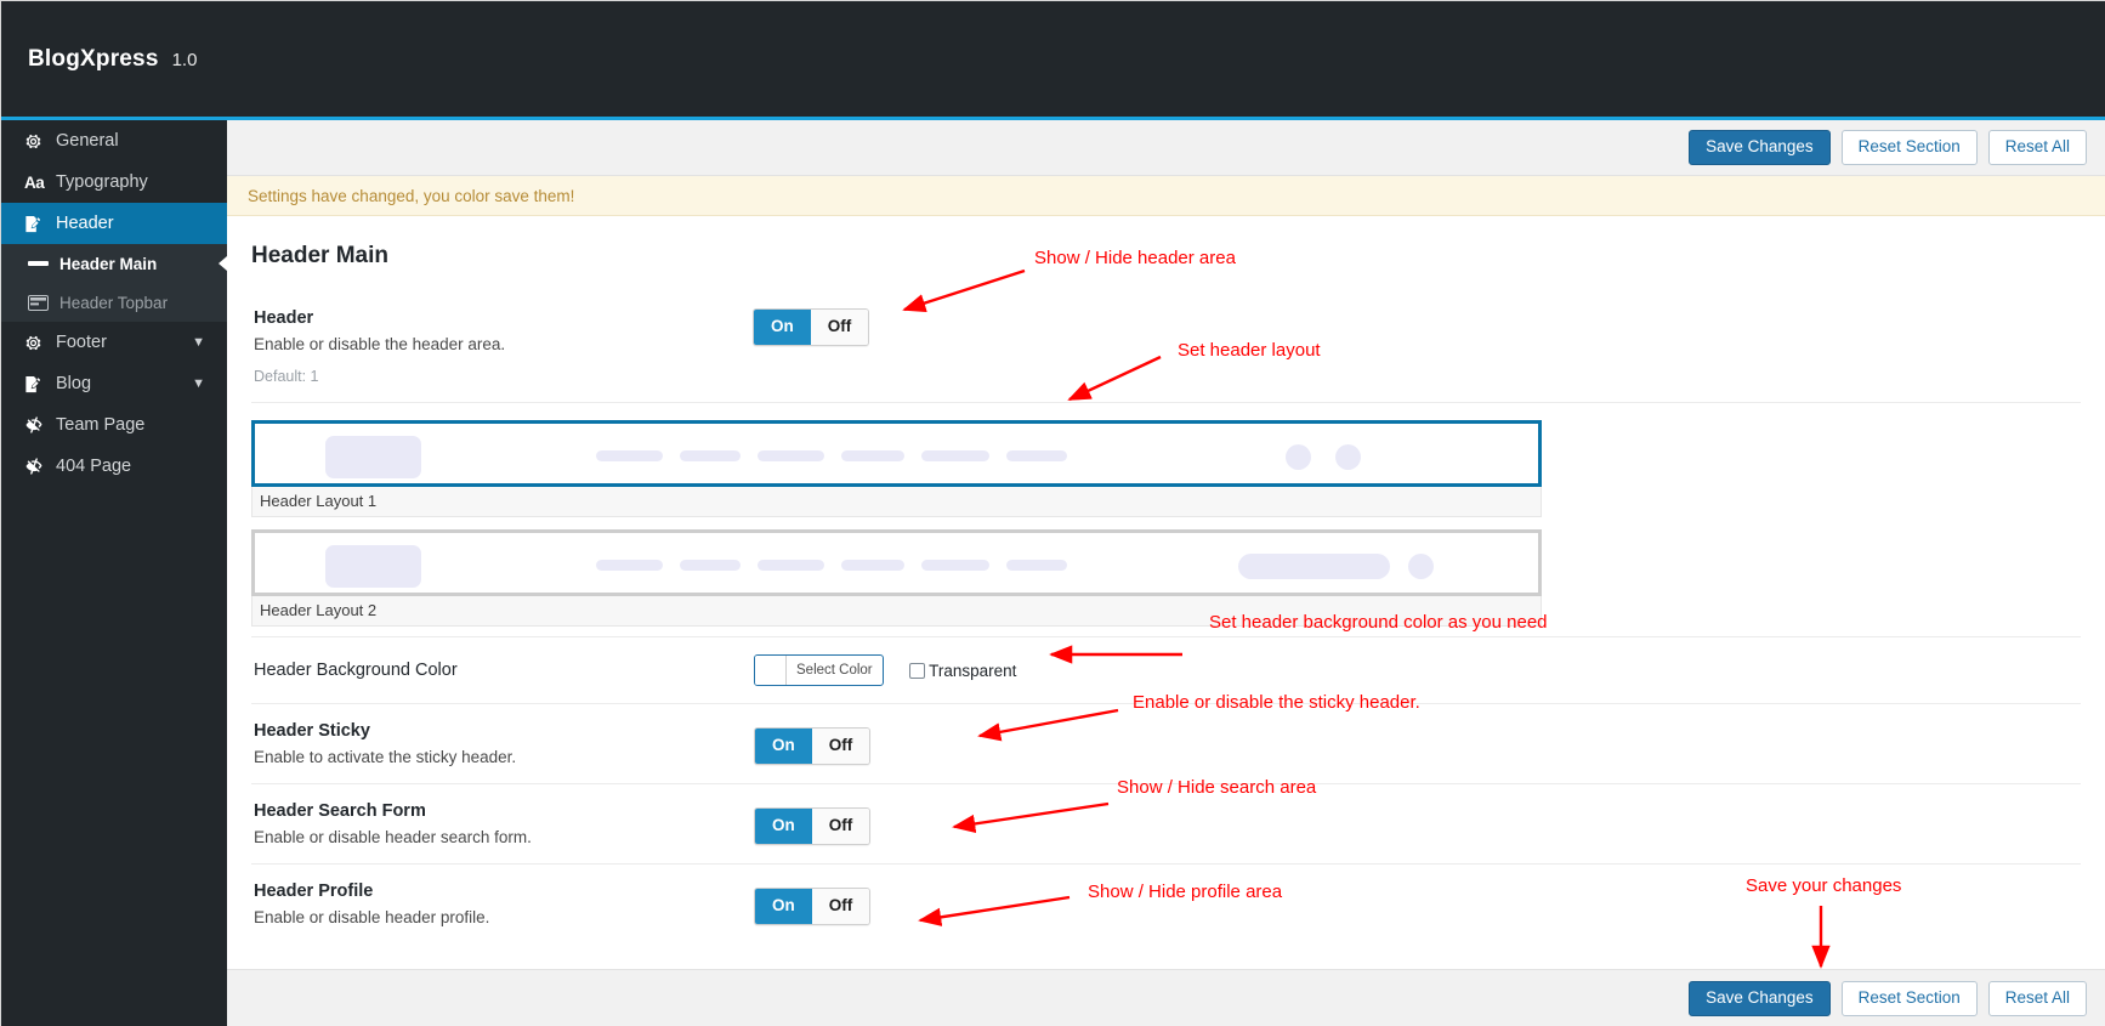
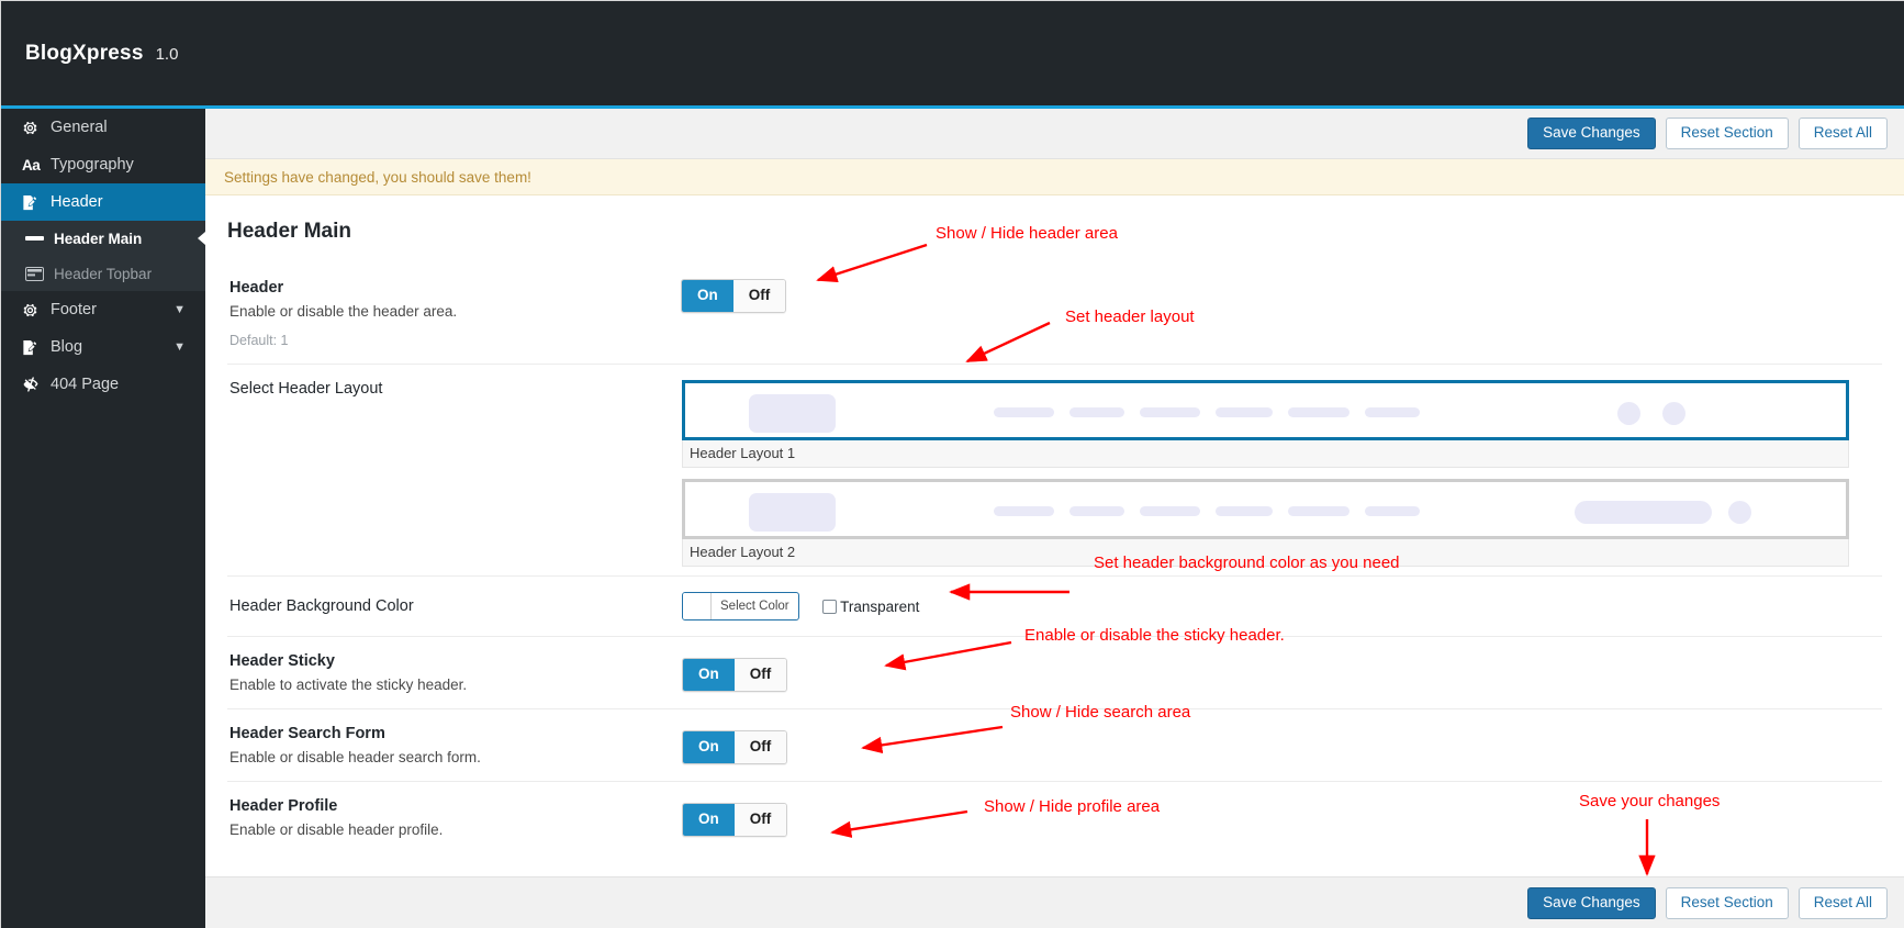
  BlogXpress
  1.0
  General
  Aa
  Typography
  Header
  Header Main
  Header Topbar
  Footer
  ▼
  Blog
  ▼
- Team Page
  404 Page
  Save Changes
  Reset Section
  Reset All
- Settings have changed, you color save them!
+ Settings have changed, you should save them!
  Header Main
  Header
  Enable or disable the header area.
  Default: 1
  On
  Off
+ Select Header Layout
  Header Layout 1
  Header Layout 2
  Header Background Color
  Select Color
  Transparent
  Header Sticky
  Enable to activate the sticky header.
  On
  Off
  Header Search Form
  Enable or disable header search form.
  On
  Off
  Header Profile
  Enable or disable header profile.
  On
  Off
  Save Changes
  Reset Section
  Reset All
  Show / Hide header area
  Set header layout
  Set header background color as you need
  Enable or disable the sticky header.
  Show / Hide search area
  Show / Hide profile area
  Save your changes
